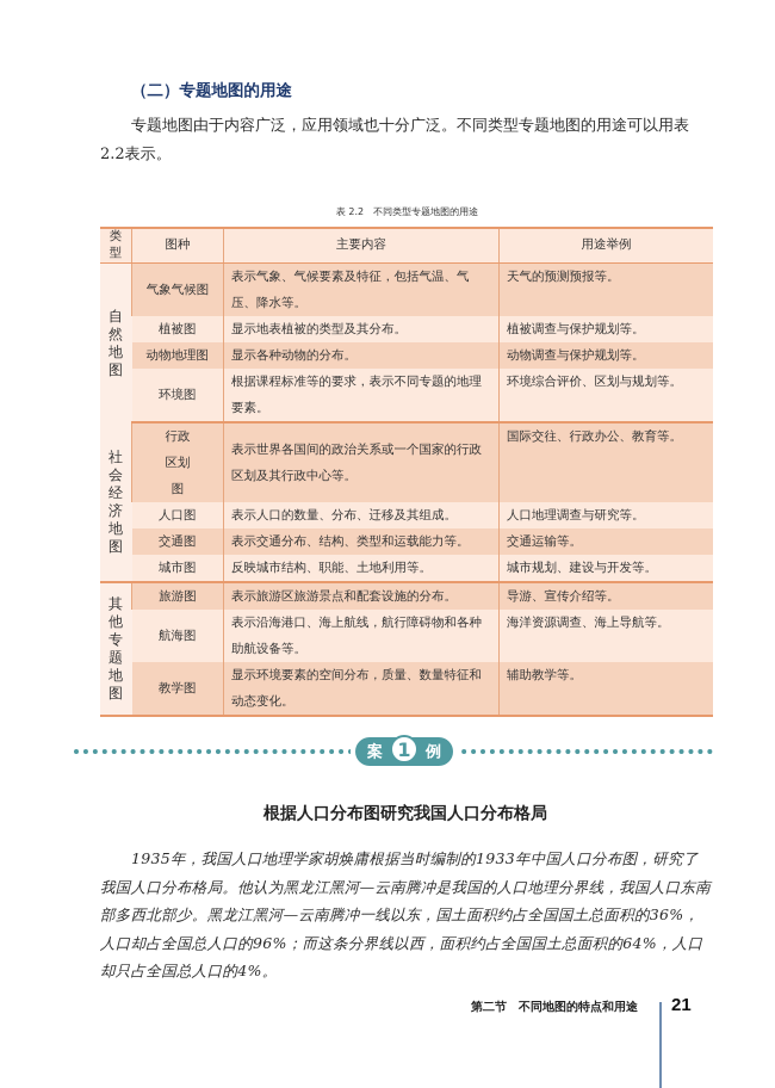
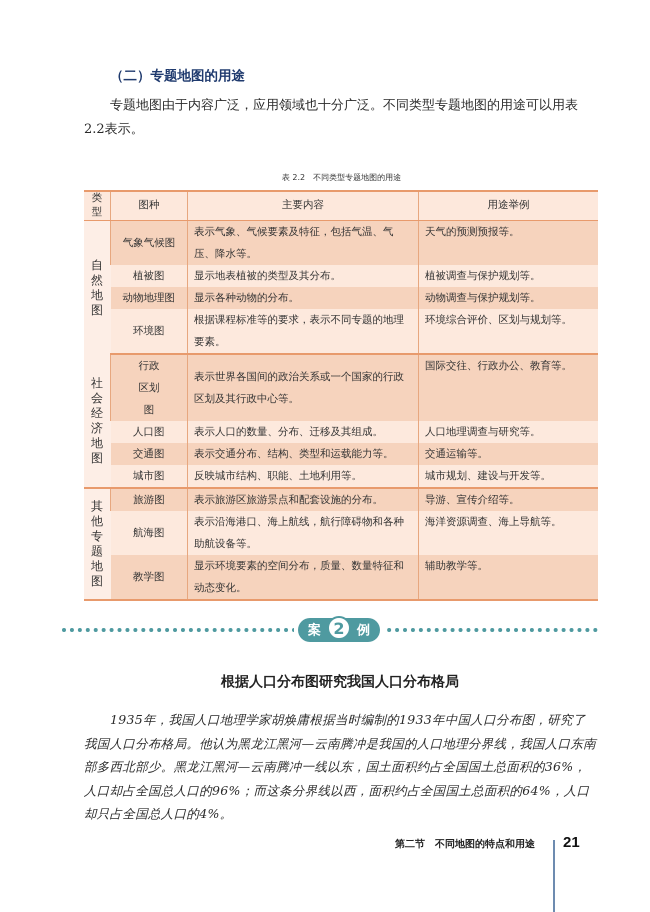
  （二）专题地图的用途
  专题地图由于内容广泛，应用领域也十分广泛。不同类型专题地图的用途可以用表2.2表示。
  表 2.2 不同类型专题地图的用途
  类型	图种	主要内容	用途举例
  自然地图	气象气候图	表示气象、气候要素及特征，包括气温、气压、降水等。	天气的预测预报等。
  植被图	显示地表植被的类型及其分布。	植被调查与保护规划等。
  动物地理图	显示各种动物的分布。	动物调查与保护规划等。
  环境图	根据课程标准等的要求，表示不同专题的地理要素。	环境综合评价、区划与规划等。
  社会经济地图	行政区划图	表示世界各国间的政治关系或一个国家的行政区划及其行政中心等。	国际交往、行政办公、教育等。
  人口图	表示人口的数量、分布、迁移及其组成。	人口地理调查与研究等。
  交通图	表示交通分布、结构、类型和运载能力等。	交通运输等。
  城市图	反映城市结构、职能、土地利用等。	城市规划、建设与开发等。
  其他专题地图	旅游图	表示旅游区旅游景点和配套设施的分布。	导游、宣传介绍等。
  航海图	表示沿海港口、海上航线，航行障碍物和各种助航设备等。	海洋资源调查、海上导航等。
  教学图	显示环境要素的空间分布，质量、数量特征和动态变化。	辅助教学等。
  案
- 1
+ 2
  例
  根据人口分布图研究我国人口分布格局
  1935年，我国人口地理学家胡焕庸根据当时编制的1933年中国人口分布图，研究了我国人口分布格局。他认为黑龙江黑河—云南腾冲是我国的人口地理分界线，我国人口东南部多西北部少。黑龙江黑河—云南腾冲一线以东，国土面积约占全国国土总面积的36%，人口却占全国总人口的96%；而这条分界线以西，面积约占全国国土总面积的64%，人口却只占全国总人口的4%。
  第二节 不同地图的特点和用途
  21
